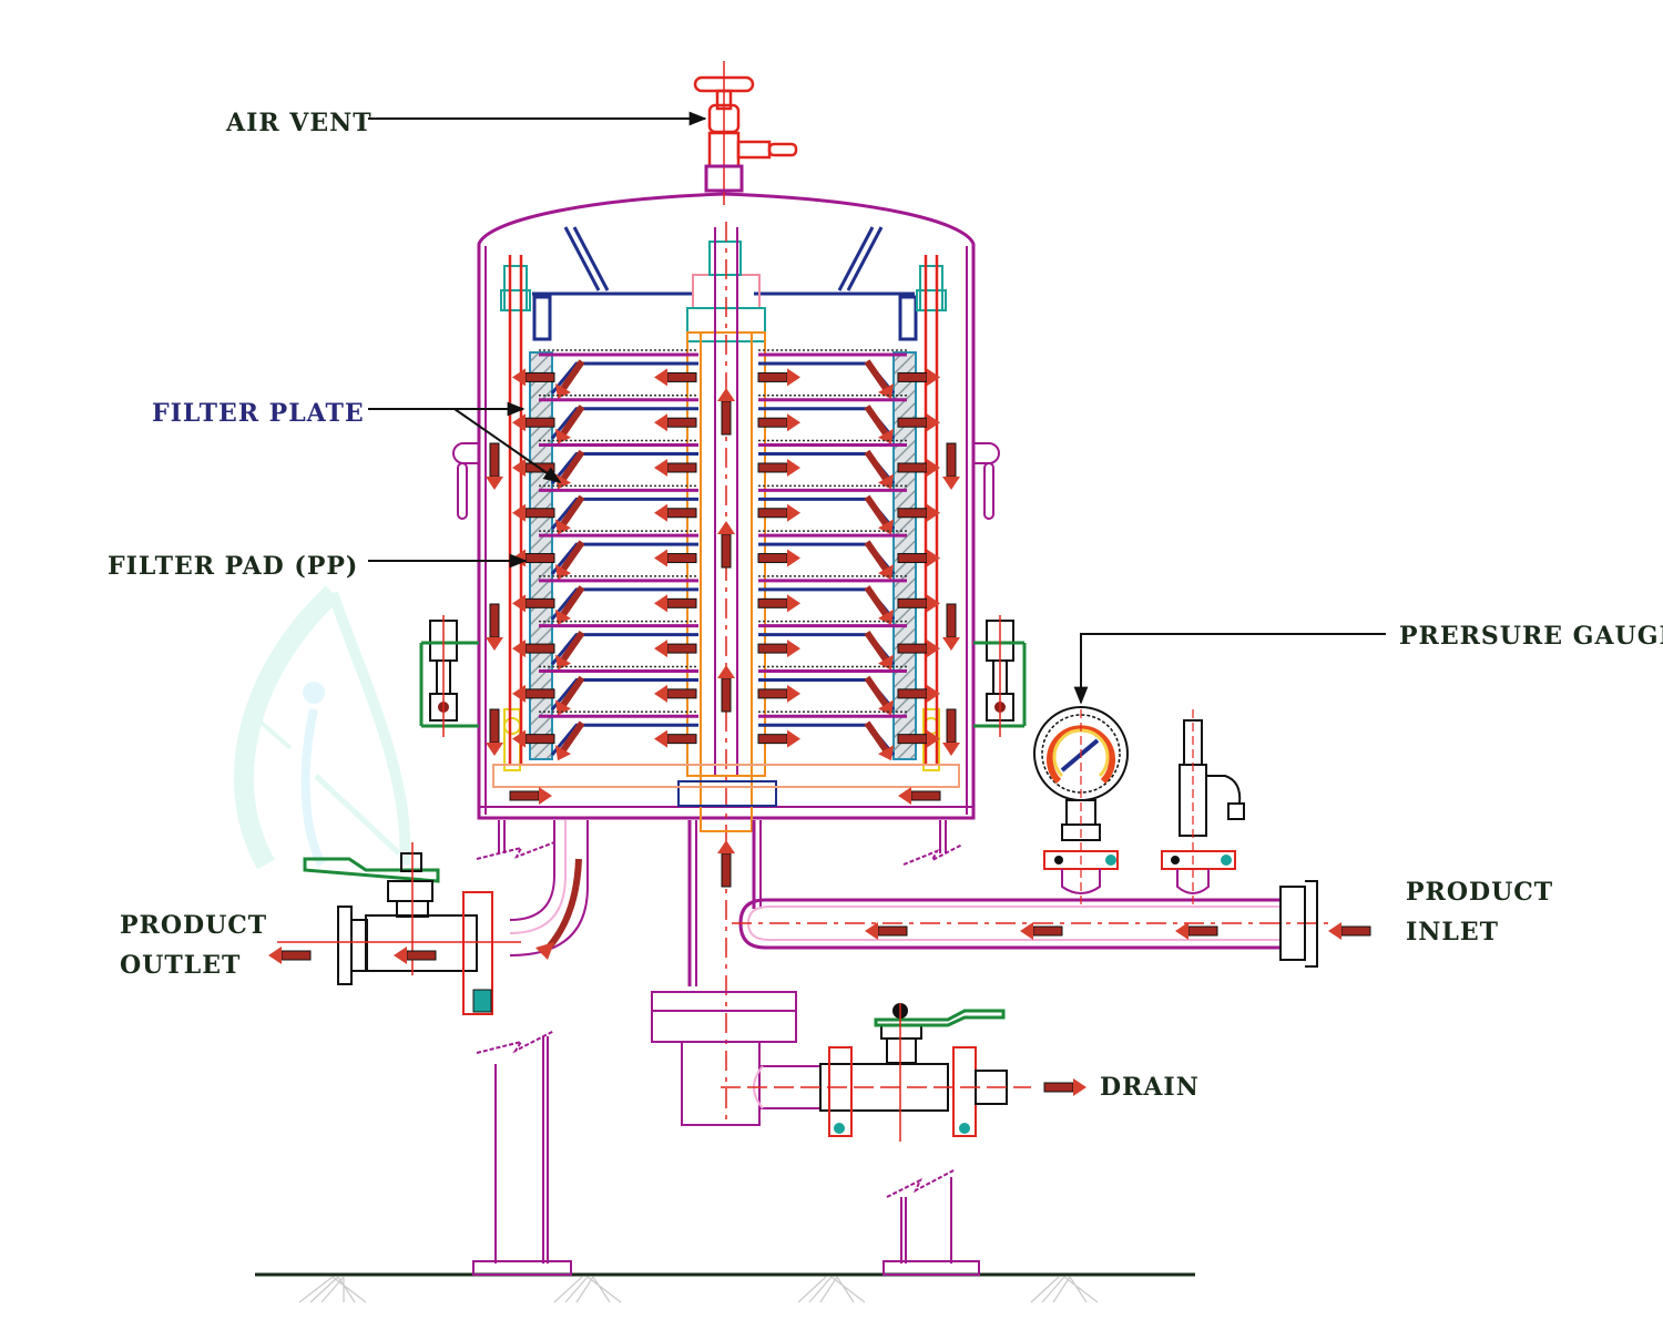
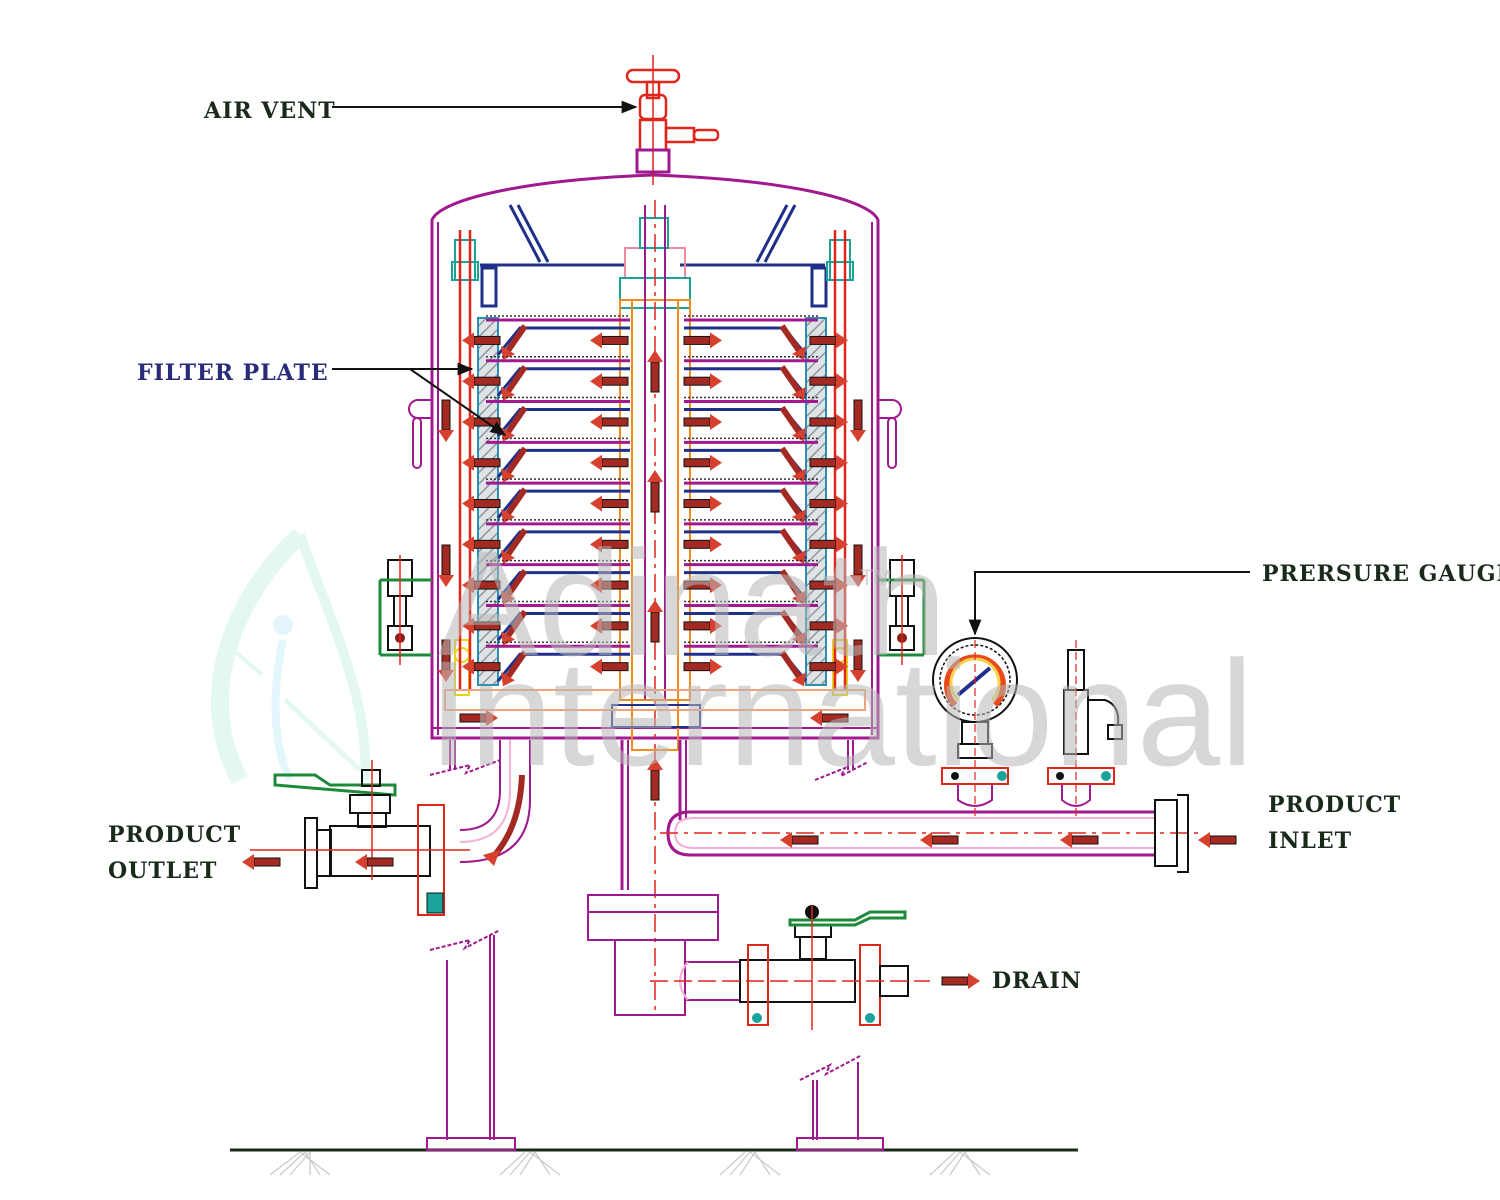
+ Adinath
+ TM
+ International
  AIR VENT
  FILTER PLATE
- FILTER PAD (PP)
  PRERSURE GAUG
  PRODUCT
  INLET
  PRODUCT
  OUTLET
  DRAIN
